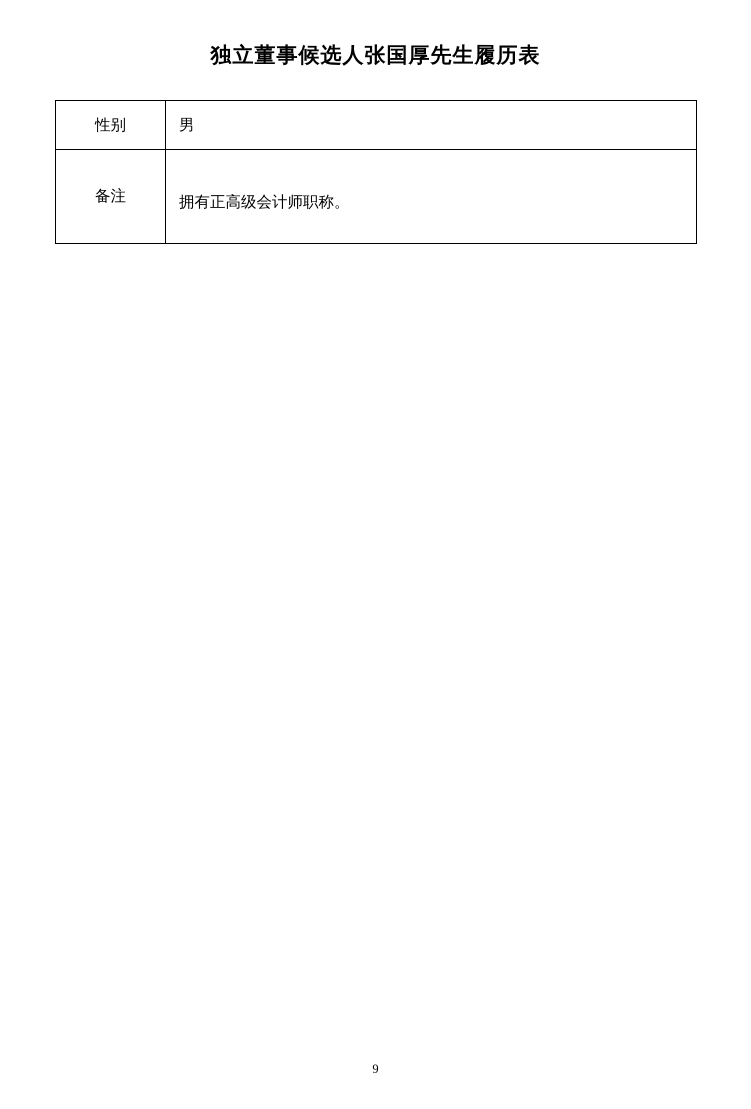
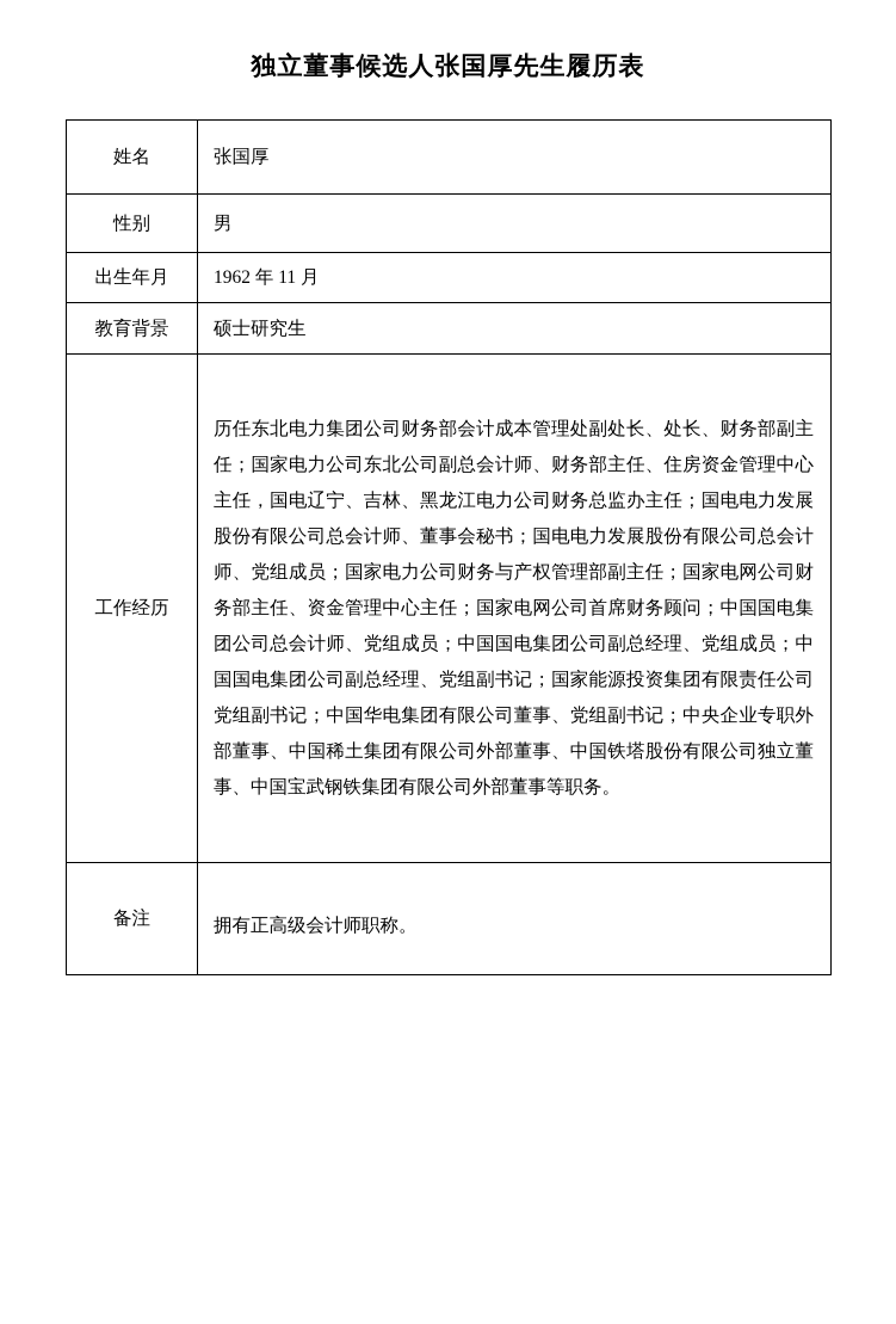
  独立董事候选人张国厚先生履历表
+ 姓名	张国厚
  性别	男
+ 出生年月	1962 年 11 月
+ 教育背景	硕士研究生
+ 工作经历	历任东北电力集团公司财务部会计成本管理处副处长、处长、财务部副主任；国家电力公司东北公司副总会计师、财务部主任、住房资金管理中心主任，国电辽宁、吉林、黑龙江电力公司财务总监办主任；国电电力发展股份有限公司总会计师、董事会秘书；国电电力发展股份有限公司总会计师、党组成员；国家电力公司财务与产权管理部副主任；国家电网公司财务部主任、资金管理中心主任；国家电网公司首席财务顾问；中国国电集团公司总会计师、党组成员；中国国电集团公司副总经理、党组成员；中国国电集团公司副总经理、党组副书记；国家能源投资集团有限责任公司党组副书记；中国华电集团有限公司董事、党组副书记；中央企业专职外部董事、中国稀土集团有限公司外部董事、中国铁塔股份有限公司独立董事、中国宝武钢铁集团有限公司外部董事等职务。
  备注	拥有正高级会计师职称。
- 9
